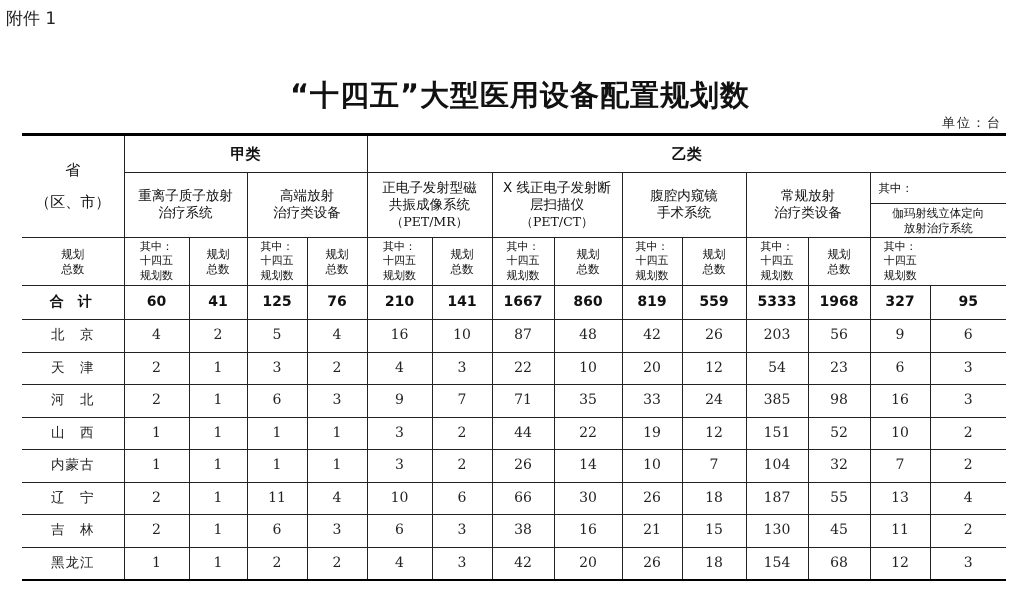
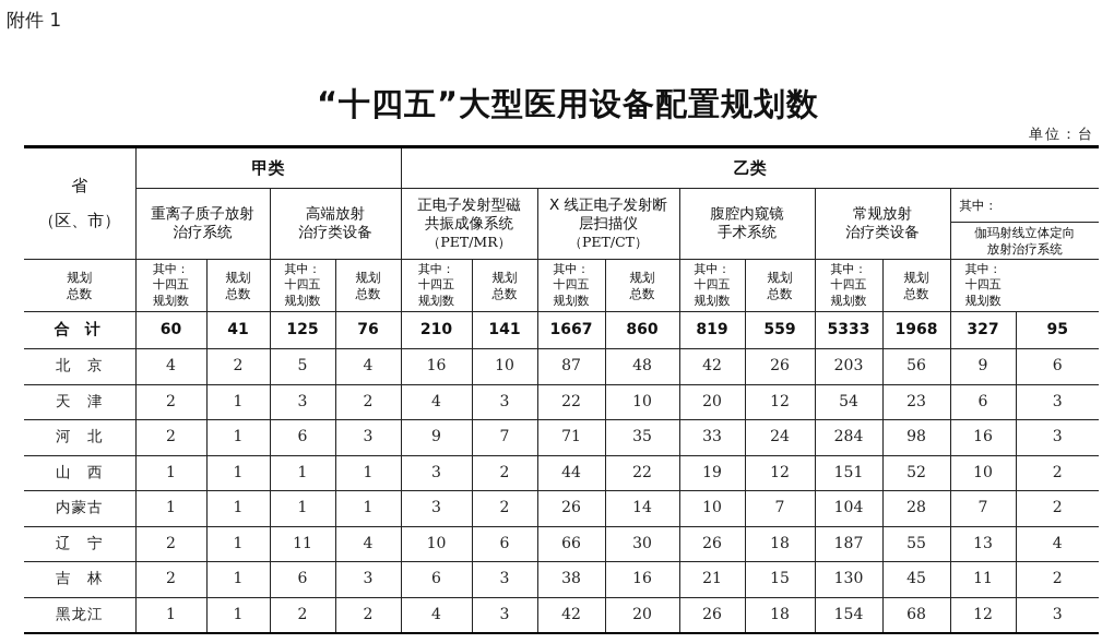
  附件 1
  “十四五”大型医用设备配置规划数
  单位：台
  省 （区、市）	甲类	乙类
  重离子质子放射 治疗系统	高端放射 治疗类设备	正电子发射型磁 共振成像系统 （PET/MR）	X 线正电子发射断 层扫描仪 （PET/CT）	腹腔内窥镜 手术系统	常规放射 治疗类设备	其中：
  伽玛射线立体定向 放射治疗系统
  规划总数	其中：十四五规划数	规划总数	其中：十四五规划数	规划总数	其中：十四五规划数	规划总数	其中：十四五规划数	规划总数	其中：十四五规划数	规划总数	其中：十四五规划数	规划总数	其中：十四五规划数
  合计	60	41	125	76	210	141	1667	860	819	559	5333	1968	327	95
  北 京	4	2	5	4	16	10	87	48	42	26	203	56	9	6
  天 津	2	1	3	2	4	3	22	10	20	12	54	23	6	3
- 河 北	2	1	6	3	9	7	71	35	33	24	385	98	16	3
+ 河 北	2	1	6	3	9	7	71	35	33	24	284	98	16	3
  山 西	1	1	1	1	3	2	44	22	19	12	151	52	10	2
- 内蒙古	1	1	1	1	3	2	26	14	10	7	104	32	7	2
+ 内蒙古	1	1	1	1	3	2	26	14	10	7	104	28	7	2
  辽 宁	2	1	11	4	10	6	66	30	26	18	187	55	13	4
  吉 林	2	1	6	3	6	3	38	16	21	15	130	45	11	2
  黑龙江	1	1	2	2	4	3	42	20	26	18	154	68	12	3
